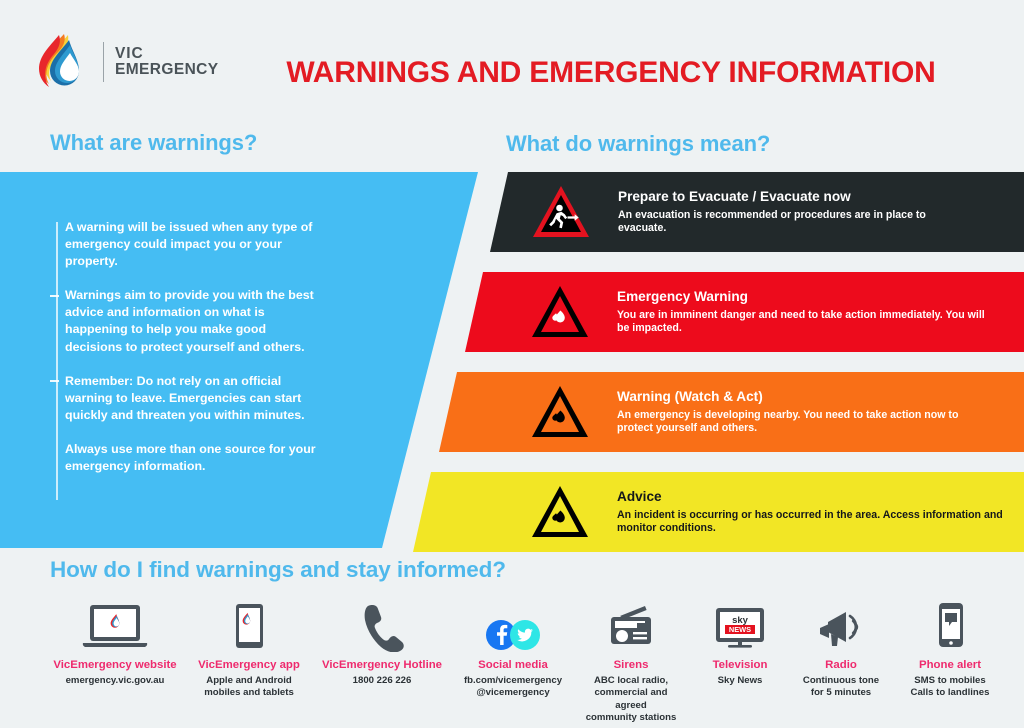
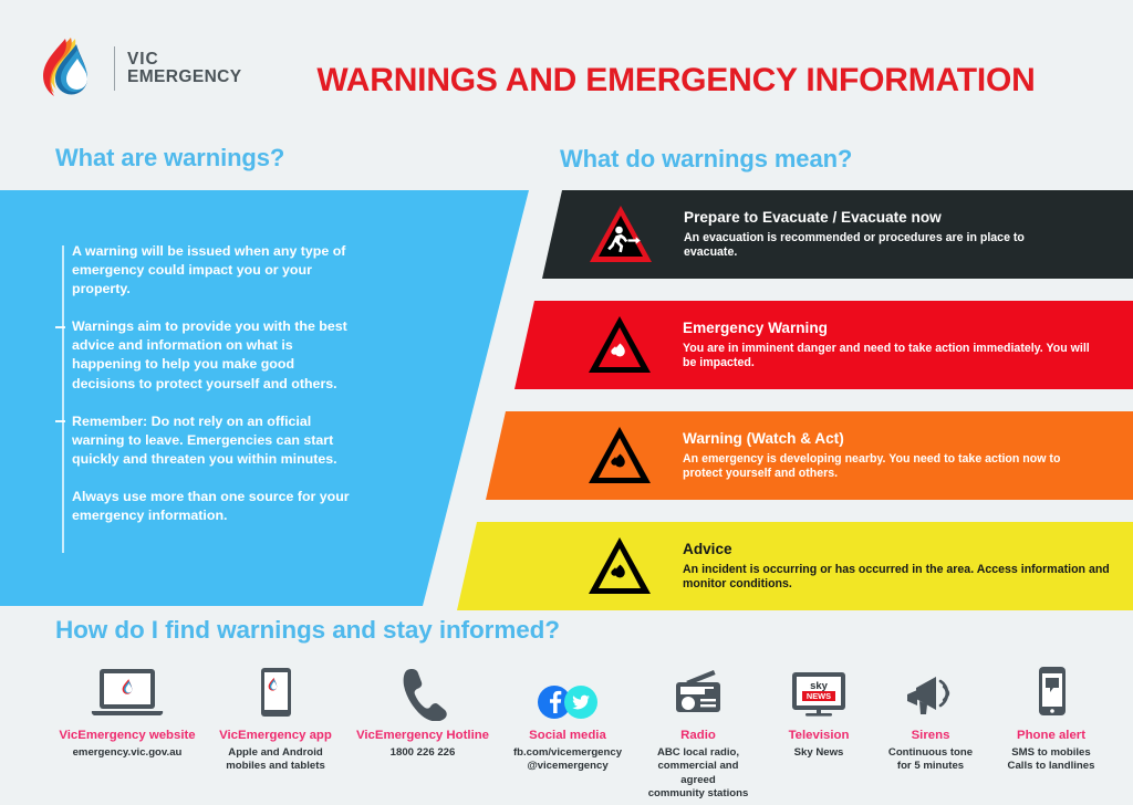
  VIC
  EMERGENCY
  WARNINGS AND EMERGENCY INFORMATION
  What are warnings?
  What do warnings mean?
  How do I find warnings and stay informed?
  A warning will be issued when any type of emergency could impact you or your property.
  Warnings aim to provide you with the best advice and information on what is happening to help you make good decisions to protect yourself and others.
  Remember: Do not rely on an official warning to leave. Emergencies can start quickly and threaten you within minutes.
  Always use more than one source for your emergency information.
  Prepare to Evacuate / Evacuate now
  An evacuation is recommended or procedures are in place to evacuate.
  Emergency Warning
  You are in imminent danger and need to take action immediately. You will be impacted.
  Warning (Watch & Act)
  An emergency is developing nearby. You need to take action now to protect yourself and others.
  Advice
  An incident is occurring or has occurred in the area. Access information and monitor conditions.
  VicEmergency website
  emergency.vic.gov.au
  VicEmergency app
  Apple and Android
  mobiles and tablets
  VicEmergency Hotline
  1800 226 226
  Social media
  fb.com/vicemergency
  @vicemergency
- Sirens
+ Radio
  ABC local radio,
  commercial and agreed
  community stations
  sky
  NEWS
  Television
  Sky News
- Radio
+ Sirens
  Continuous tone
  for 5 minutes
  Phone alert
  SMS to mobiles
  Calls to landlines
